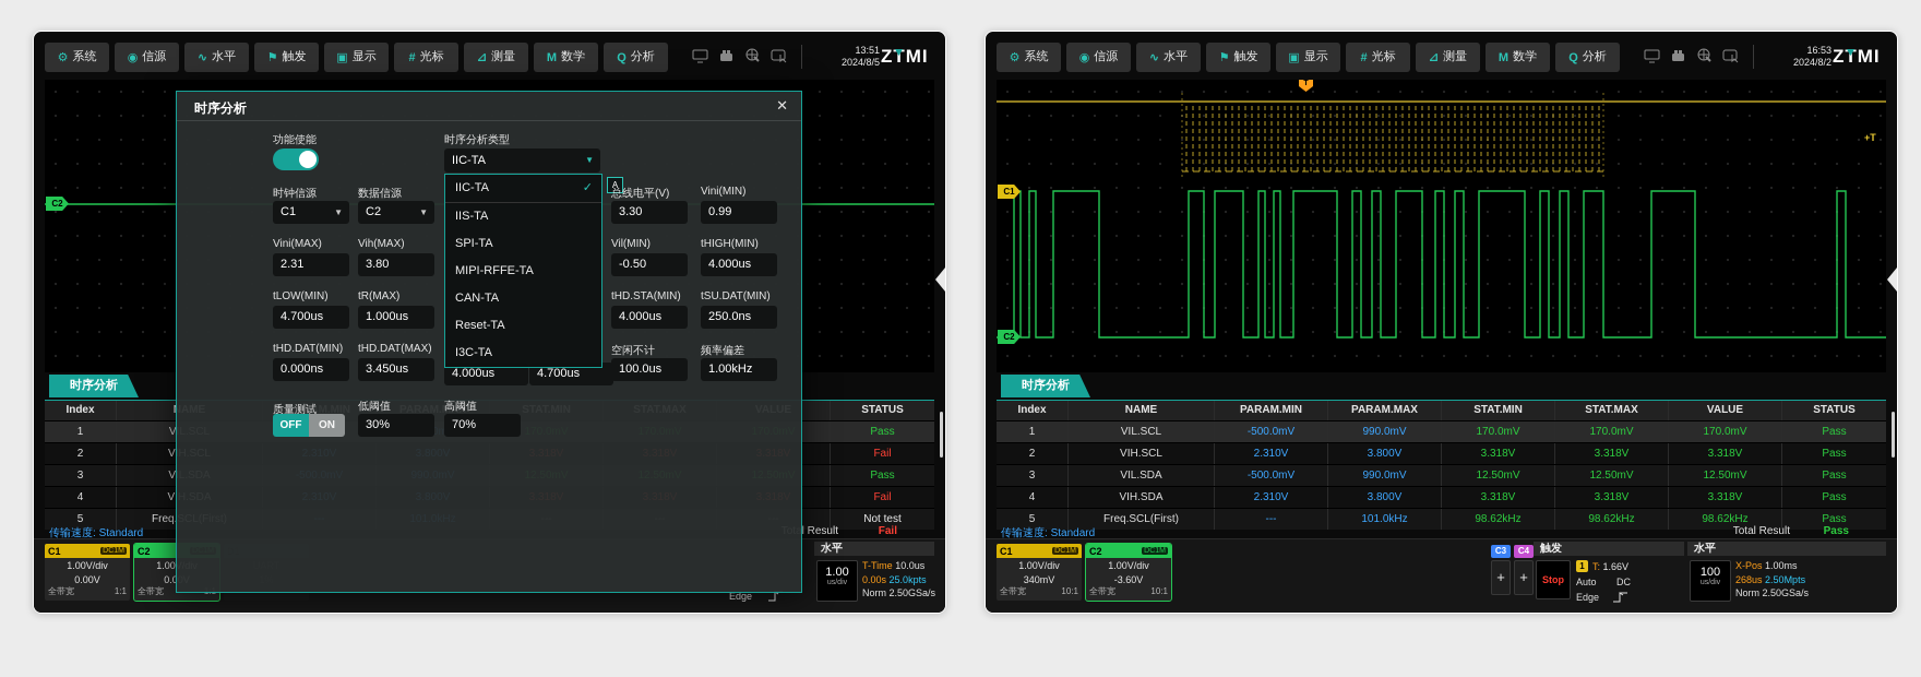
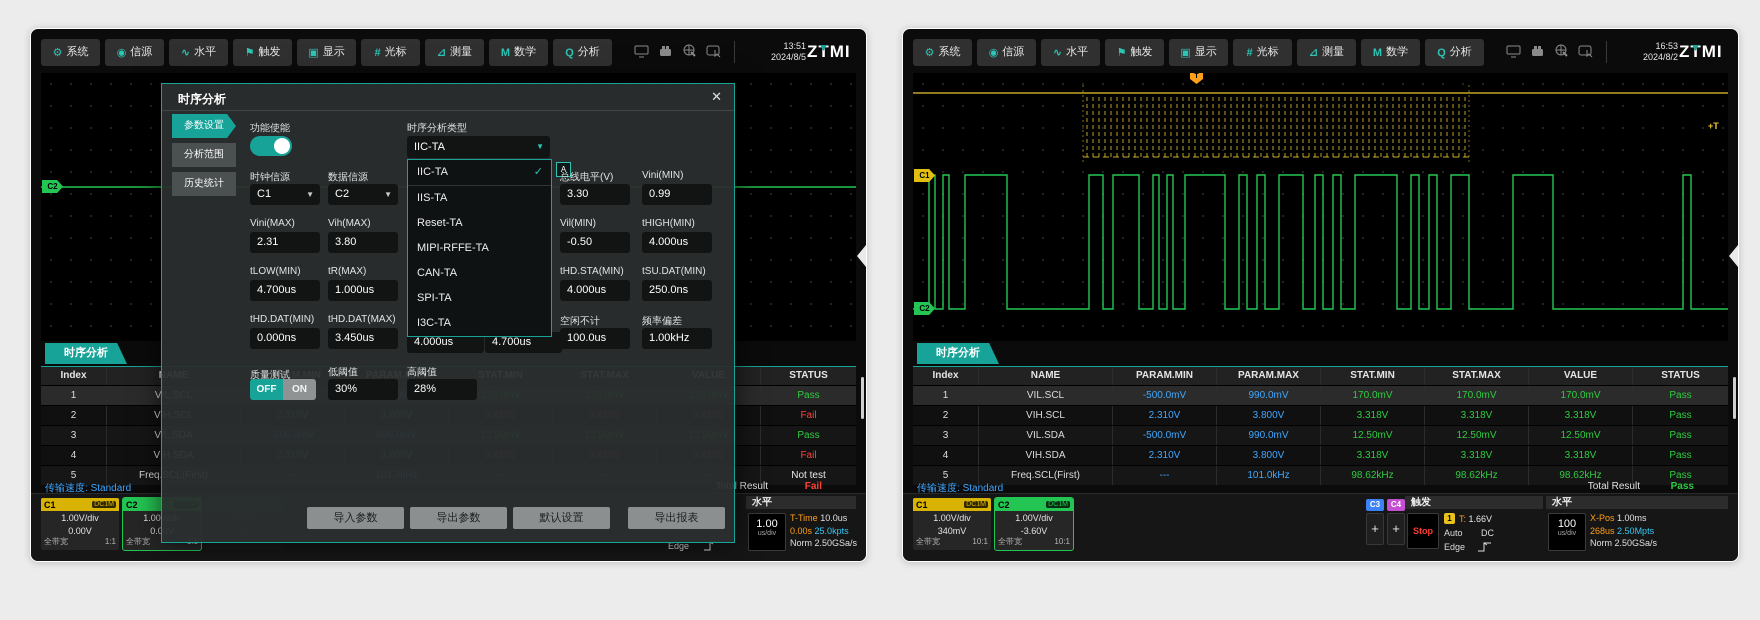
  ⚙
  系统
  ◉
  信源
  ∿
  水平
  ⚑
  触发
  ▣
  显示
  #
  光标
  ⊿
  测量
  M
  数学
  Q
  分析
  13:51
  2024/8/5
  ZTMI
  C2
  时序分析
  Index
  STATUS
  1
  Pass
  2
  Fail
  3
  Pass
  4
  Fail
  5
  Not test
  传输速度: Standard
  Fail
  C1
  1.00V/div
  0.00V
  全带宽
  1:1
  C2
  全带宽
  Edge
  水平
  1.00
  T-Time 10.0us
  0.00s 25.0kpts
  Norm 2.50GSa/s
  时序分析
  ✕
+ 参数设置
+ 分析范围
+ 历史统计
  功能使能
  时序分析类型
  IIC-TA
  ▼
  A
  时钟信源
  C1
  ▼
  Vini(MAX)
  2.31
  tLOW(MIN)
  4.700us
  tHD.DAT(MIN)
  0.000ns
  数据信源
  C2
  ▼
  Vih(MAX)
  3.80
  tR(MAX)
  1.000us
  tHD.DAT(MAX)
  3.450us
  总线电平(V)
  3.30
  Vil(MIN)
  -0.50
  tHD.STA(MIN)
  4.000us
  空闲不计
  100.0us
  Vini(MIN)
  0.99
  tHIGH(MIN)
  4.000us
  tSU.DAT(MIN)
  250.0ns
  频率偏差
  1.00kHz
  4.000us
  4.700us
  质量测试
  OFF
  ON
  低阈值
  30%
  高阈值
- 70%
+ 28%
+ 导入参数
+ 导出参数
+ 默认设置
+ 导出报表
  IIC-TA
  ✓
  IIS-TA
- SPI-TA
+ Reset-TA
  MIPI-RFFE-TA
  CAN-TA
- Reset-TA
+ SPI-TA
  I3C-TA
  ⚙
  系统
  ◉
  信源
  ∿
  水平
  ⚑
  触发
  ▣
  显示
  #
  光标
  ⊿
  测量
  M
  数学
  Q
  分析
  16:53
  2024/8/2
  ZTMI
  C1
  C2
  +T
  时序分析
  Index
  NAME
  PARAM.MIN
  PARAM.MAX
  STAT.MIN
  STAT.MAX
  VALUE
  STATUS
  1
  VIL.SCL
  -500.0mV
  990.0mV
  170.0mV
  170.0mV
  170.0mV
  Pass
  2
  VIH.SCL
  2.310V
  3.800V
  3.318V
  3.318V
  3.318V
  Pass
  3
  VIL.SDA
  -500.0mV
  990.0mV
  12.50mV
  12.50mV
  12.50mV
  Pass
  4
  VIH.SDA
  2.310V
  3.800V
  3.318V
  3.318V
  3.318V
  Pass
  5
  Freq.SCL(First)
  ---
  101.0kHz
  98.62kHz
  98.62kHz
  98.62kHz
  Pass
  传输速度: Standard
  Total Result
  Pass
  C1
  1.00V/div
  340mV
  全带宽
  10:1
  C2
  1.00V/div
  -3.60V
  全带宽
  10:1
  C3
  +
  C4
  +
  触发
  Stop
  1
  T: 1.66V
  Auto
  DC
  Edge
  水平
  100
  X-Pos 1.00ms
  268us 2.50Mpts
  Norm 2.50GSa/s
